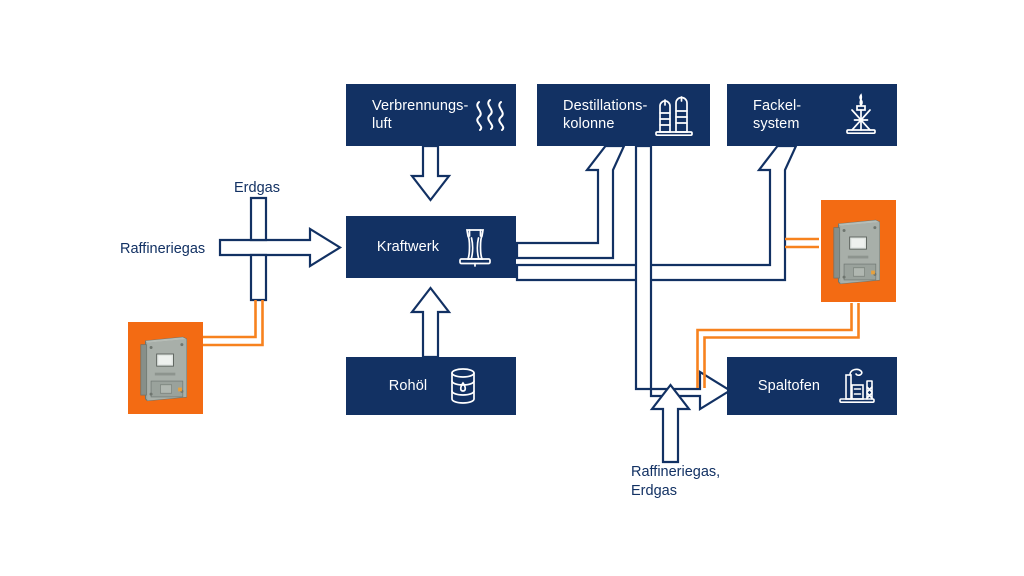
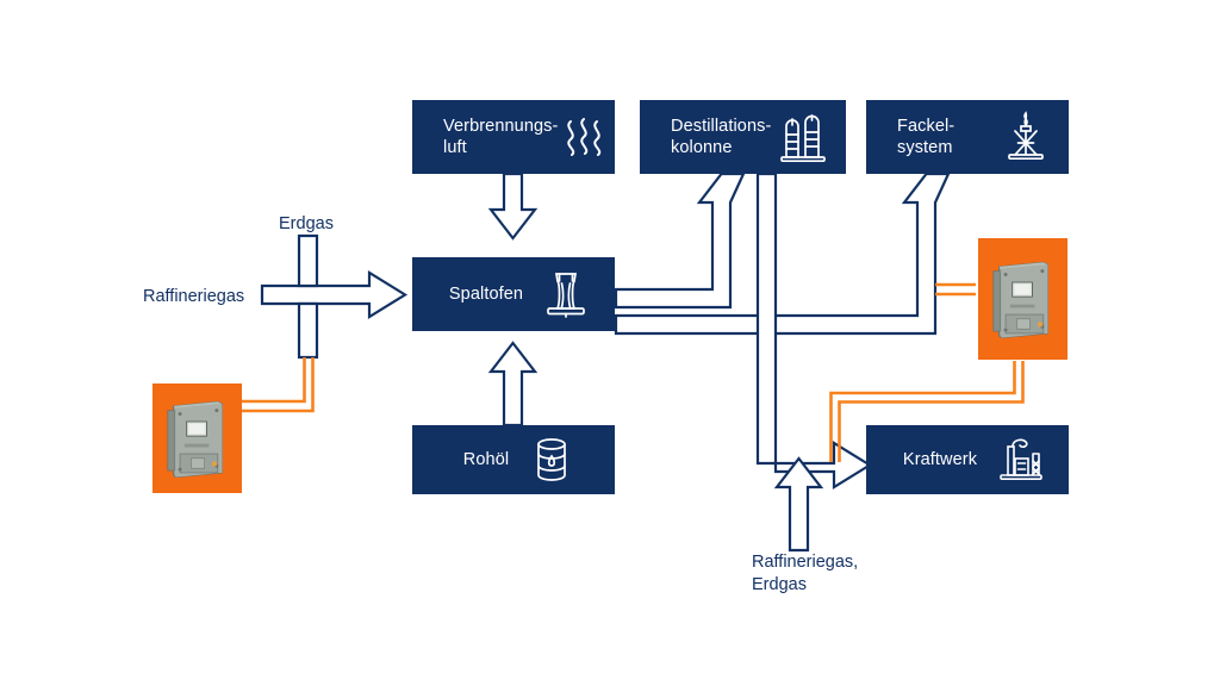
  Verbrennungs-
  luft
  Destillations-
  kolonne
  Fackel-
  system
- Kraftwerk
+ Spaltofen
  Rohöl
- Spaltofen
+ Kraftwerk
  Erdgas
  Raffineriegas
  Raffineriegas,
  Erdgas
